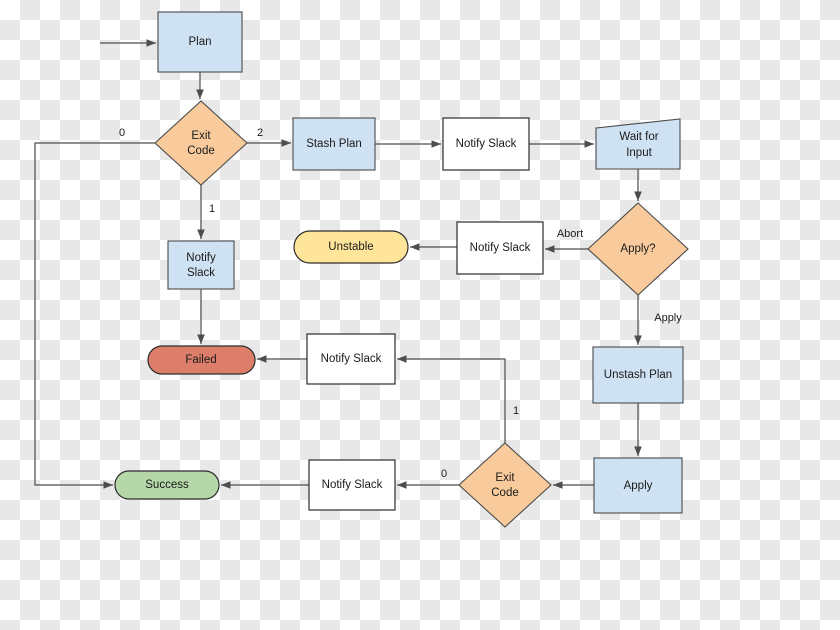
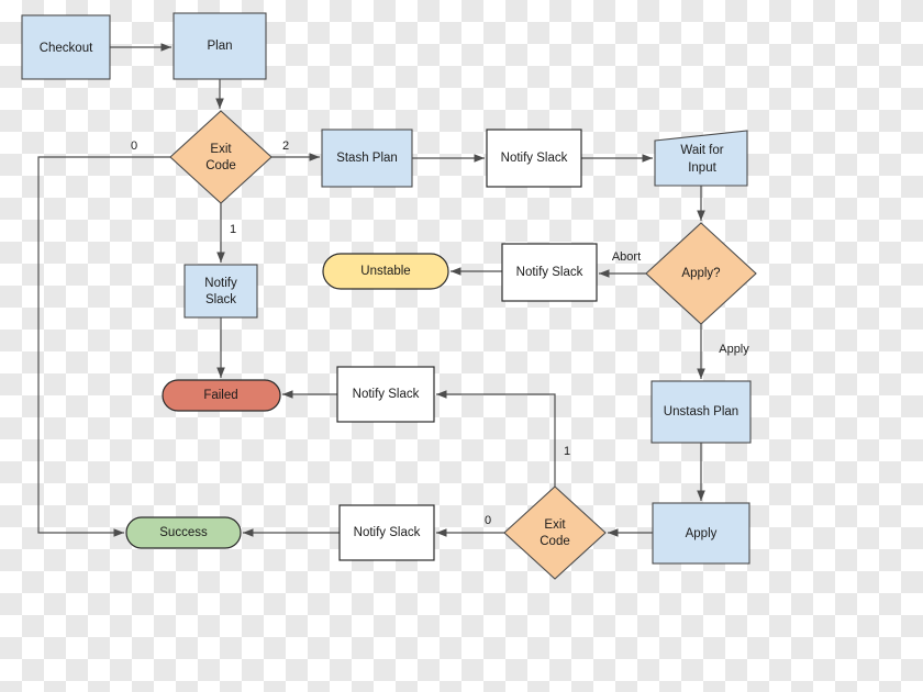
+ Checkout
  Plan
  Exit
  Code
  Stash Plan
  Notify Slack
  Wait for
  Input
  Apply?
  Notify Slack
  Unstable
  Notify
  Slack
  Notify Slack
  Failed
  Unstash Plan
  Exit
  Code
  Apply
  Notify Slack
  Success
  0
  2
  1
  Abort
  Apply
  1
  0
